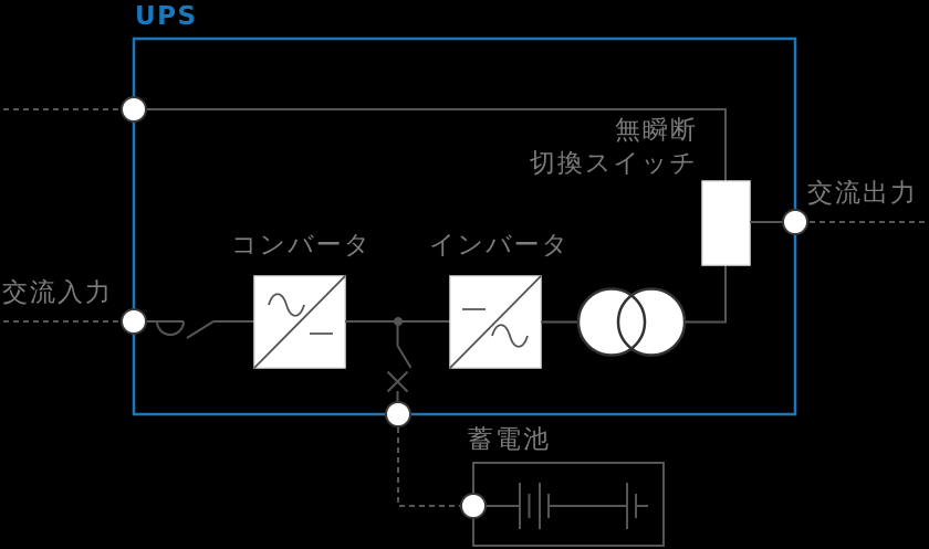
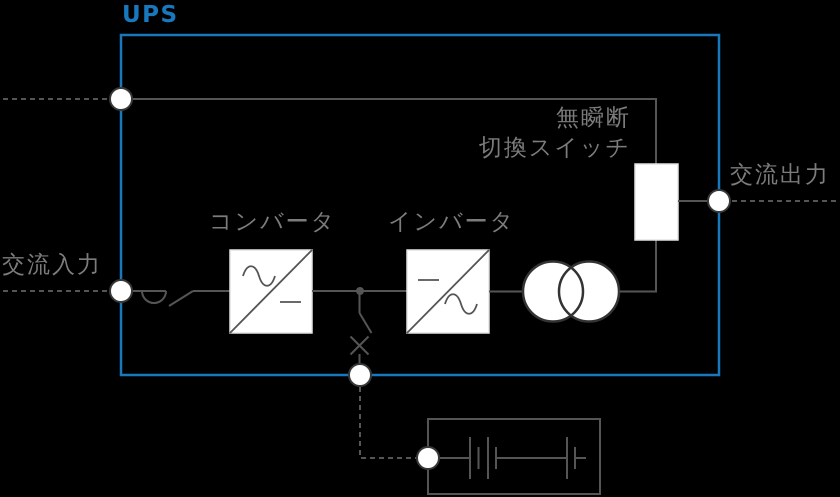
  UPS
  交流入力
  交流出力
  無瞬断
  切換スイッチ
  コンバータ
  インバータ
- 蓄電池
